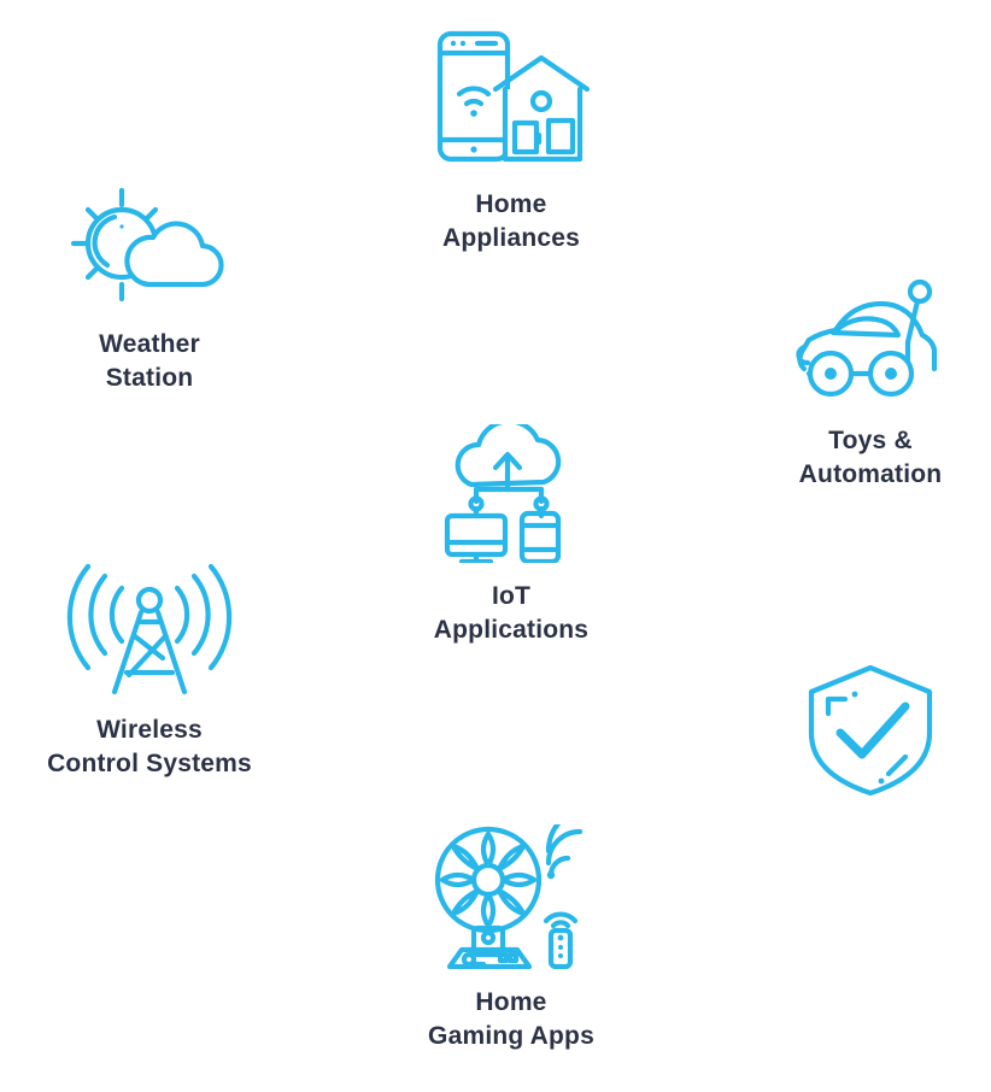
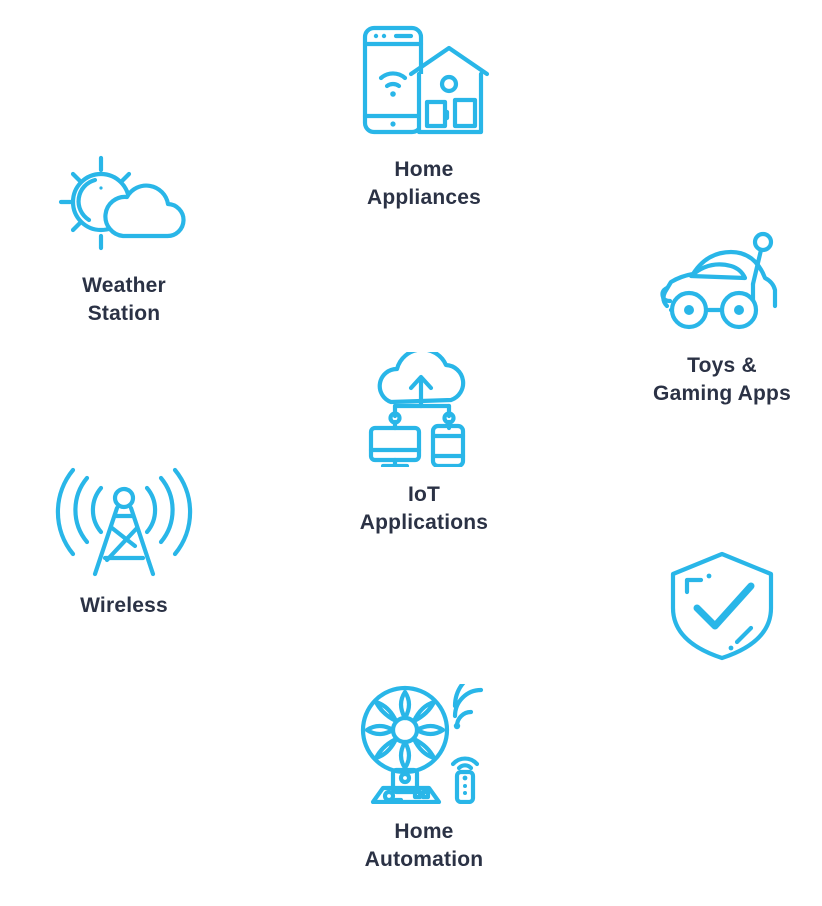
  Weather
  Station
  Home
  Appliances
  Toys &
- Automation
+ Gaming Apps
  IoT
  Applications
  Wireless
- Control Systems
  Home
- Gaming Apps
+ Automation
